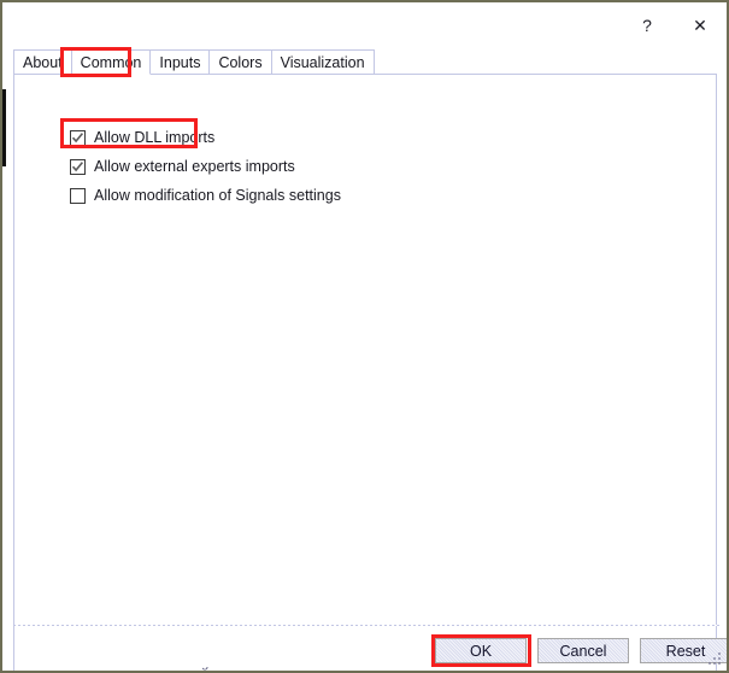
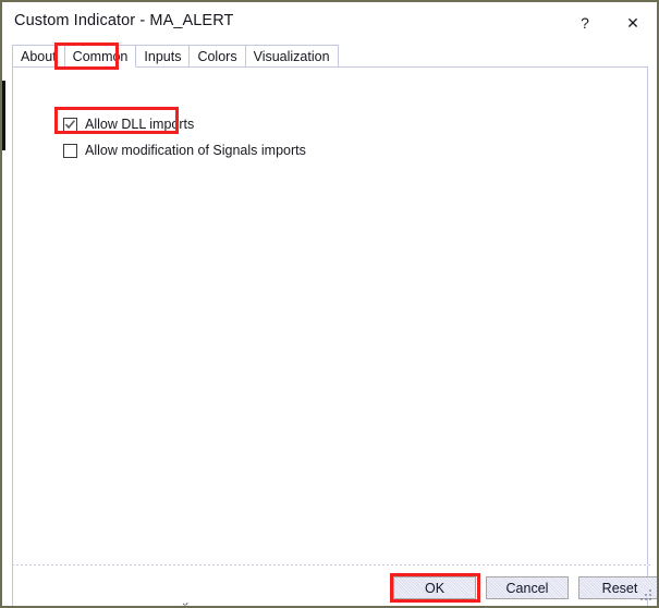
+ Custom Indicator - MA_ALERT
  ?
  ✕
  About
  Common
  Inputs
  Colors
  Visualization
  Allow DLL imports
- Allow external experts imports
- Allow modification of Signals settings
+ Allow modification of Signals imports
  OK
  Cancel
  Reset
